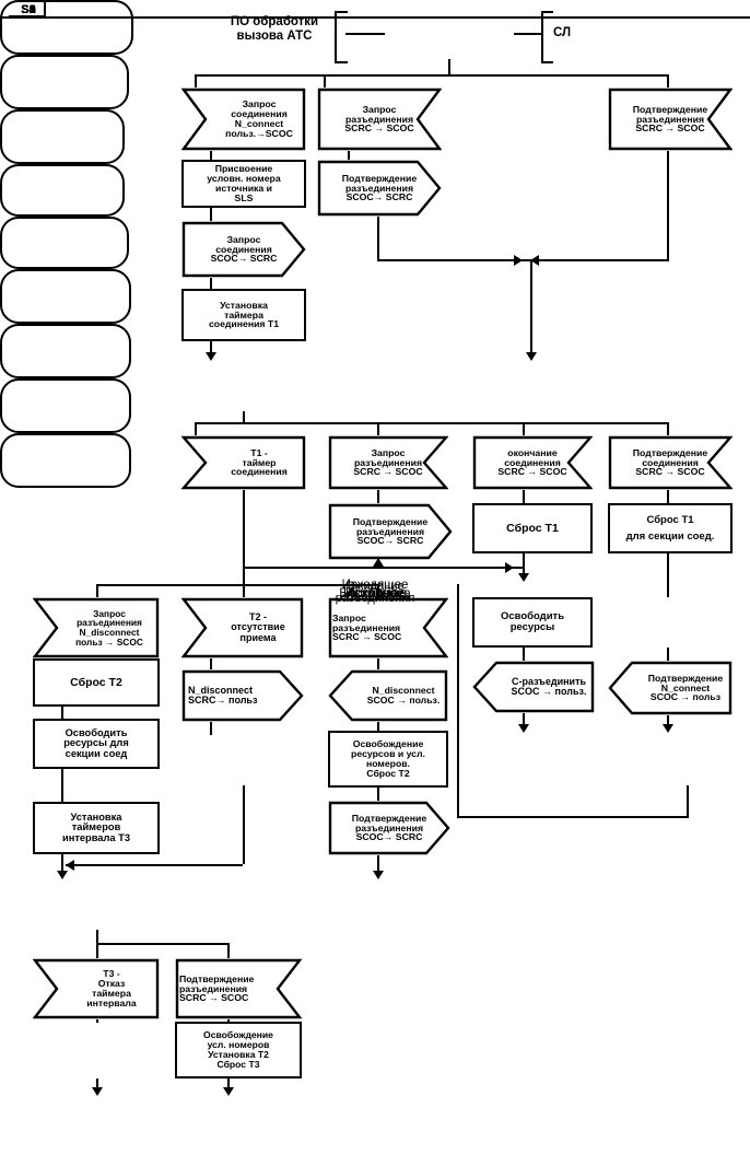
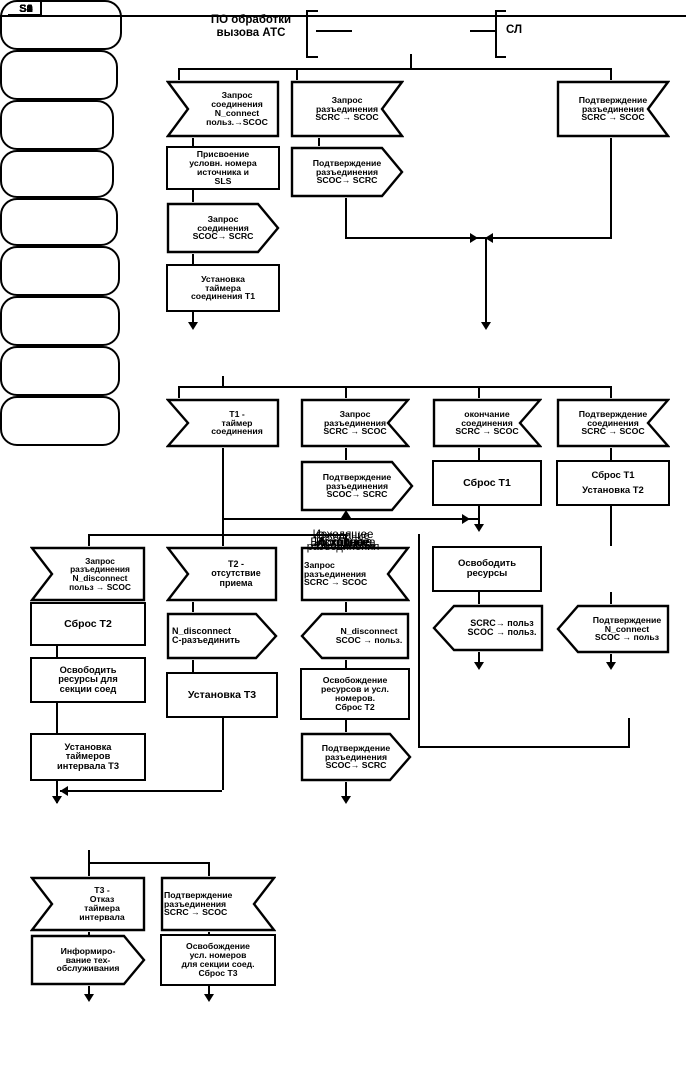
  ПО обработки
  вызова АТС
  СЛ
  S0
  Исходное
  Запрос
  соединения
  N_connect
  польз.→SCOC
  Запрос
  разъединения
  SCRC → SCOC
  Подтверждение
  разъединения
  SCRC → SCOC
  Присвоение
  условн. номера
  источника и
  SLS
  Запрос
  соединения
  SCOC→ SCRC
  Установка
  таймера
  соединения T1
  S1
  Исходящее
  соединение
  Подтверждение
  разъединения
  SCOC→ SCRC
  T1 -
  таймер
  соединения
  Запрос
  разъединения
  SCRC → SCOC
  окончание
  соединения
  SCRC → SCOC
  Подтверждение
  соединения
  SCRC → SCOC
  Подтверждение
  разъединения
  SCOC→ SCRC
  Сброс T1
  Сброс T1
- для секции соед.
+ Установка T2
  Запрос
  разъединения
  N_disconnect
  польз → SCOC
  T2 -
  отсутствие
  приема
  Запрос
  разъединения
  SCRC → SCOC
  Освободить
  ресурсы
- C-разъединить
+ SCRC→ польз
  SCOC → польз.
  Подтверждение
  N_connect
  SCOC → польз
  S2
  Активное
  Сброс T2
  Освободить
  ресурсы для
  секции соед
  Установка
  таймеров
  интервала T3
  N_disconnect
- SCRC→ польз
+ C-разъединить
+ Установка T3
  S3
  Ожидание
  разъединения
  N_disconnect
  SCOC → польз.
  Освобождение
  ресурсов и усл.
  номеров.
  Сброс T2
  Подтверждение
  разъединения
  SCOC→ SCRC
  T3 -
  Отказ
  таймера
  интервала
  Подтверждение
  разъединения
  SCRC → SCOC
+ Информиро-
+ вание тех-
+ обслуживания
  Освобождение
  усл. номеров
- Установка T2
+ для секции соед.
  Сброс T3
  S4
  Блокировка
